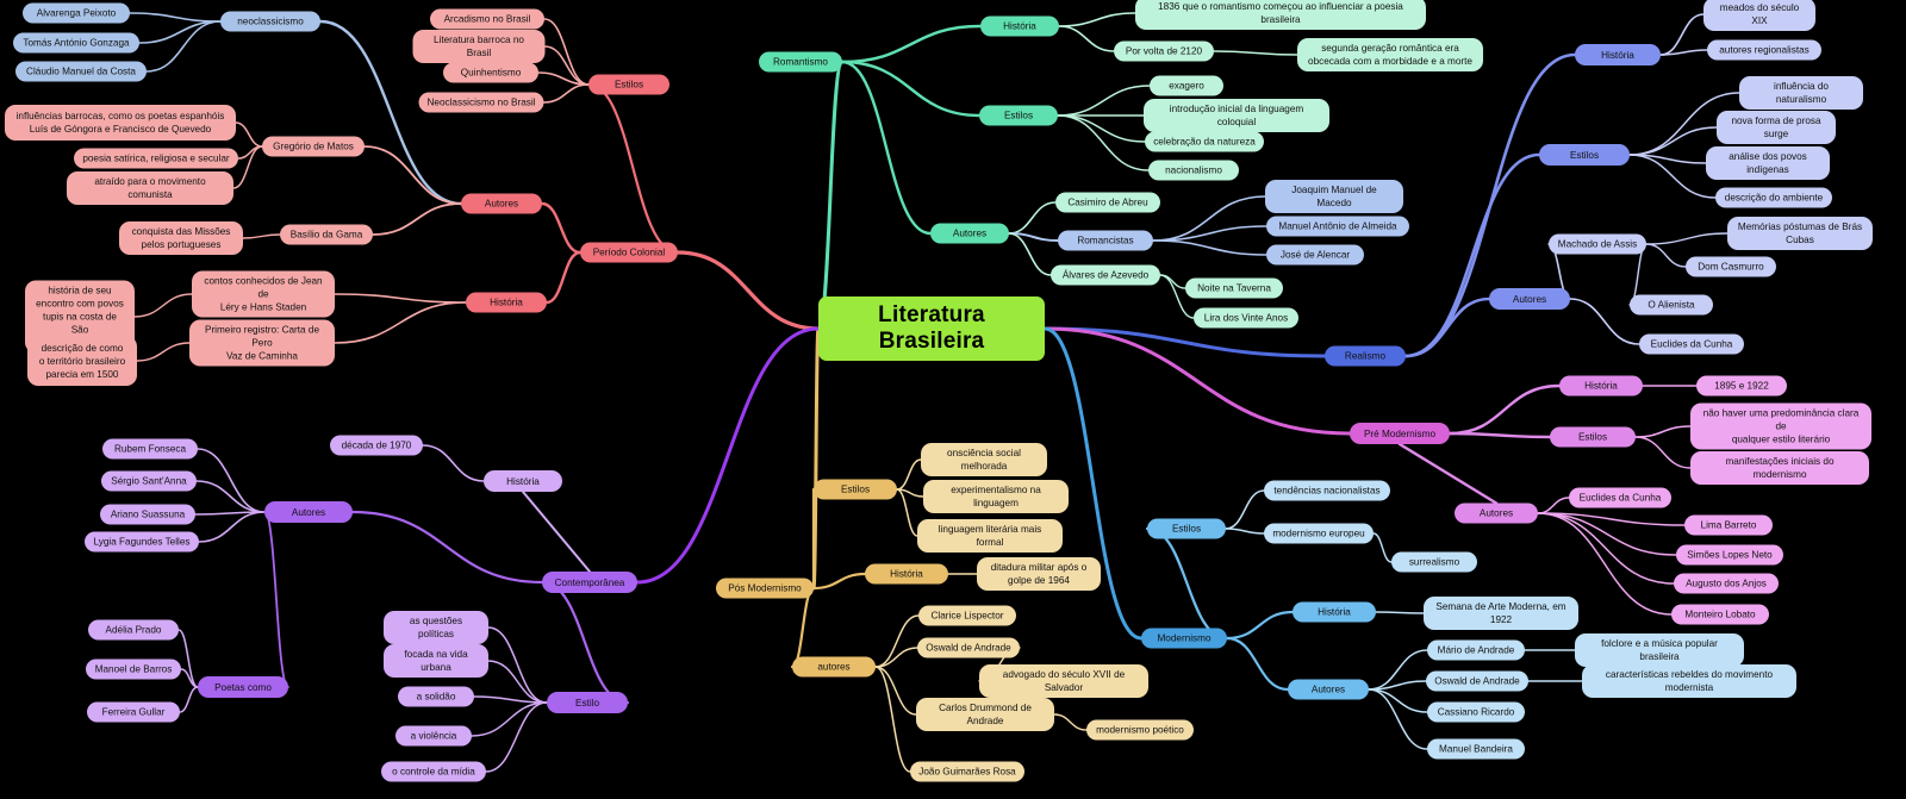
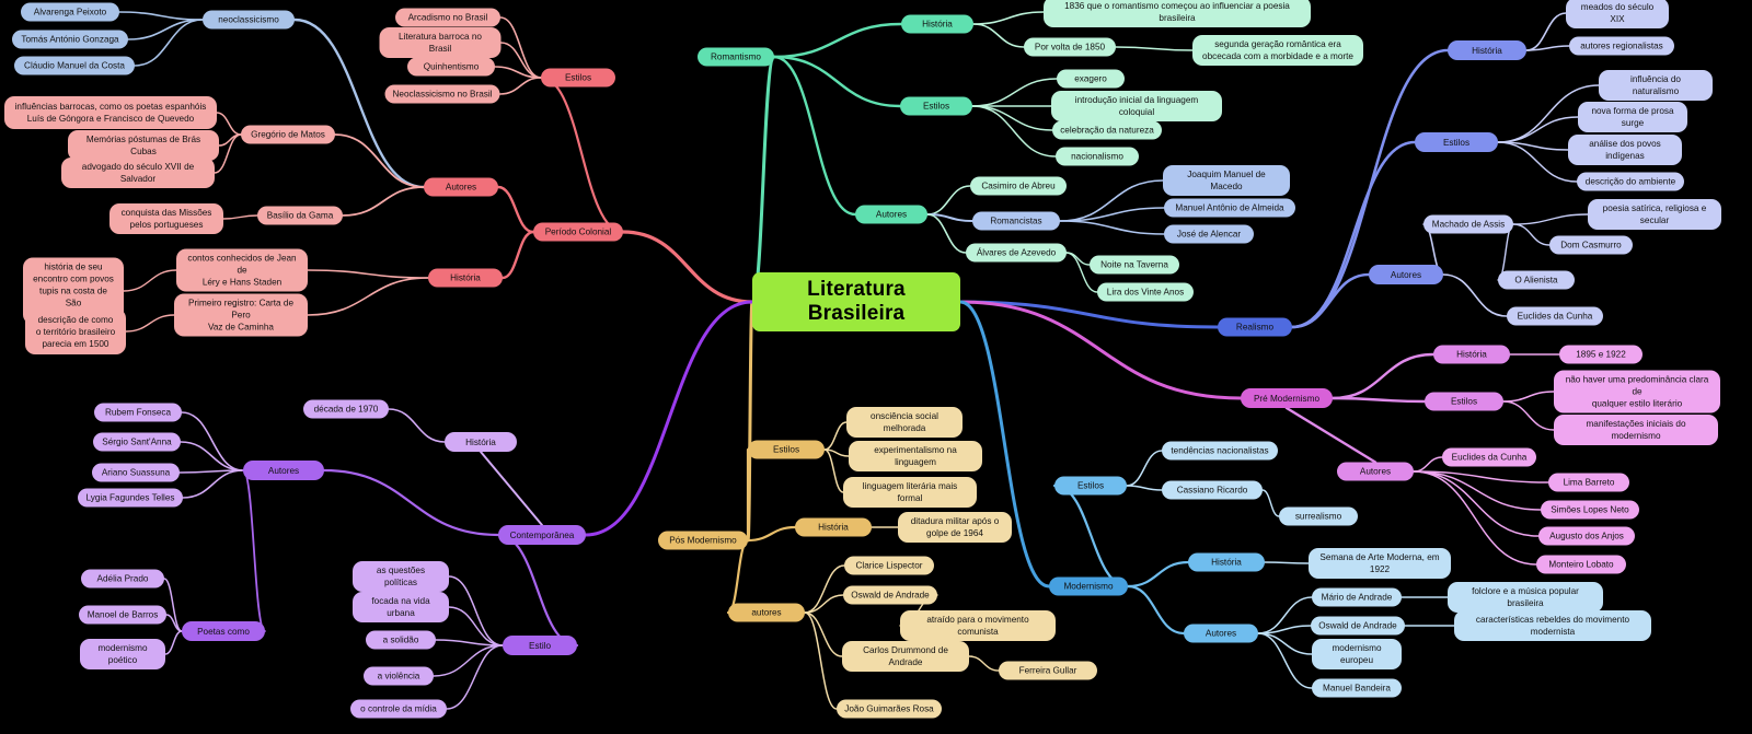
  Literatura Brasileira
  Período Colonial
  Estilos
  Arcadismo no Brasil
  Literatura barroca no Brasil
  Quinhentismo
  Neoclassicismo no Brasil
  Autores
  neoclassicismo
  Alvarenga Peixoto
  Tomás António Gonzaga
  Cláudio Manuel da Costa
  Gregório de Matos
  influências barrocas, como os poetas espanhóis
  Luís de Góngora e Francisco de Quevedo
- poesia satírica, religiosa e secular
+ Memórias póstumas de Brás Cubas
- atraído para o movimento comunista
+ advogado do século XVII de Salvador
  Basílio da Gama
  conquista das Missões
  pelos portugueses
  História
  contos conhecidos de Jean de
  Léry e Hans Staden
  história de seu
  encontro com povos
  tupis na costa de São
  Primeiro registro: Carta de Pero
  Vaz de Caminha
  descrição de como
  o território brasileiro
  parecia em 1500
  Romantismo
  História
  1836 que o romantismo começou ao influenciar a poesia brasileira
- Por volta de 2120
+ Por volta de 1850
  segunda geração romântica era
  obcecada com a morbidade e a morte
  Estilos
  exagero
  introdução inicial da linguagem coloquial
  celebração da natureza
  nacionalismo
  Autores
  Casimiro de Abreu
  Romancistas
  Joaquim Manuel de Macedo
  Manuel Antônio de Almeida
  José de Alencar
  Álvares de Azevedo
  Noite na Taverna
  Lira dos Vinte Anos
  Realismo
  História
  meados do século XIX
  autores regionalistas
  Estilos
  influência do naturalismo
  nova forma de prosa surge
  análise dos povos indígenas
  descrição do ambiente
  Autores
  Machado de Assis
- Memórias póstumas de Brás Cubas
+ poesia satírica, religiosa e secular
  Dom Casmurro
  O Alienista
  Euclides da Cunha
  Pré Modernismo
  História
  1895 e 1922
  Estilos
  não haver uma predominância clara de
  qualquer estilo literário
  manifestações iniciais do modernismo
  Autores
  Euclides da Cunha
  Lima Barreto
  Simões Lopes Neto
  Augusto dos Anjos
  Monteiro Lobato
  Modernismo
  Estilos
  tendências nacionalistas
- modernismo europeu
+ Cassiano Ricardo
  surrealismo
  História
  Semana de Arte Moderna, em 1922
  Autores
  Mário de Andrade
  folclore e a música popular brasileira
  Oswald de Andrade
  características rebeldes do movimento modernista
- Cassiano Ricardo
+ modernismo europeu
  Manuel Bandeira
  Pós Modernismo
  Estilos
  onsciência social melhorada
  experimentalismo na linguagem
  linguagem literária mais formal
  História
  ditadura militar após o
  golpe de 1964
  autores
  Clarice Lispector
  Oswald de Andrade
- advogado do século XVII de Salvador
+ atraído para o movimento comunista
  Carlos Drummond de Andrade
- modernismo poético
+ Ferreira Gullar
  João Guimarães Rosa
  Contemporânea
  História
  década de 1970
  Autores
  Rubem Fonseca
  Sérgio Sant'Anna
  Ariano Suassuna
  Lygia Fagundes Telles
  Poetas como
  Adélia Prado
  Manoel de Barros
- Ferreira Gullar
+ modernismo poético
  Estilo
  as questões políticas
  focada na vida urbana
  a solidão
  a violência
  o controle da mídia
